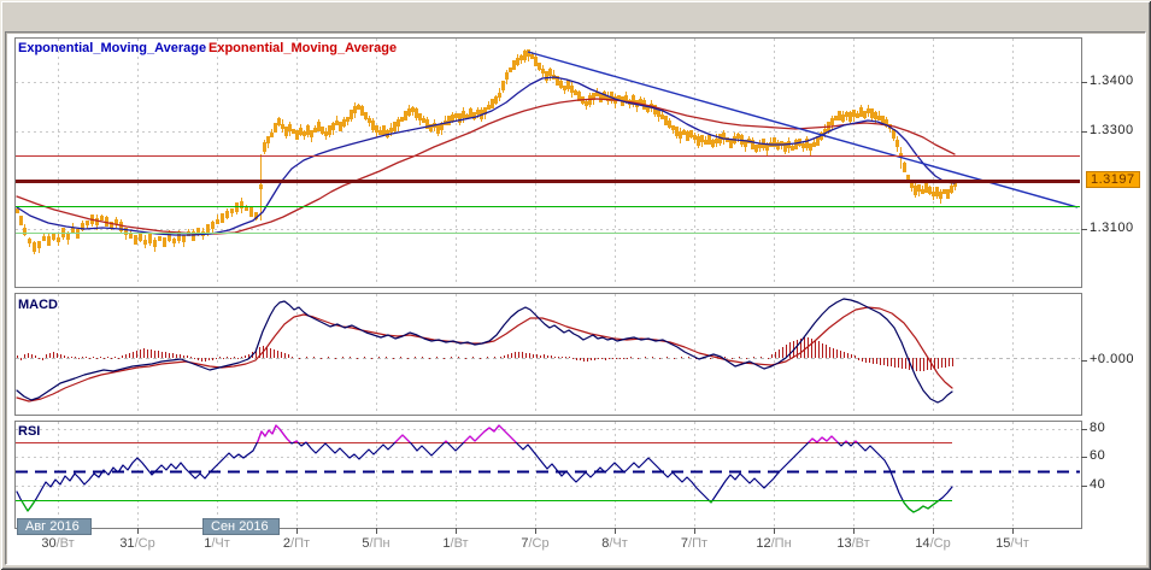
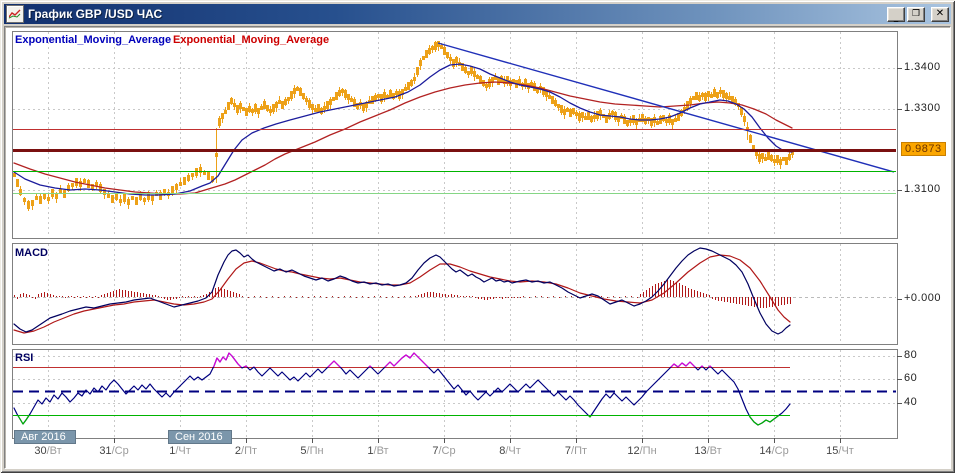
+ График GBP /USD ЧАС
+ _
+ ❐
+ ✕
  Exponential_Moving_Average
  Exponential_Moving_Average
  MACD
  RSI
  1.3400
  1.3300
- 1.3197
+ 0.9873
  1.3100
  +0.000
  80
  60
  40
  30/Вт
  31/Ср
  1/Чт
  2/Пт
  5/Пн
  1/Вт
  7/Ср
  8/Чт
  7/Пт
  12/Пн
  13/Вт
  14/Ср
  15/Чт
  Авг 2016
  Сен 2016
